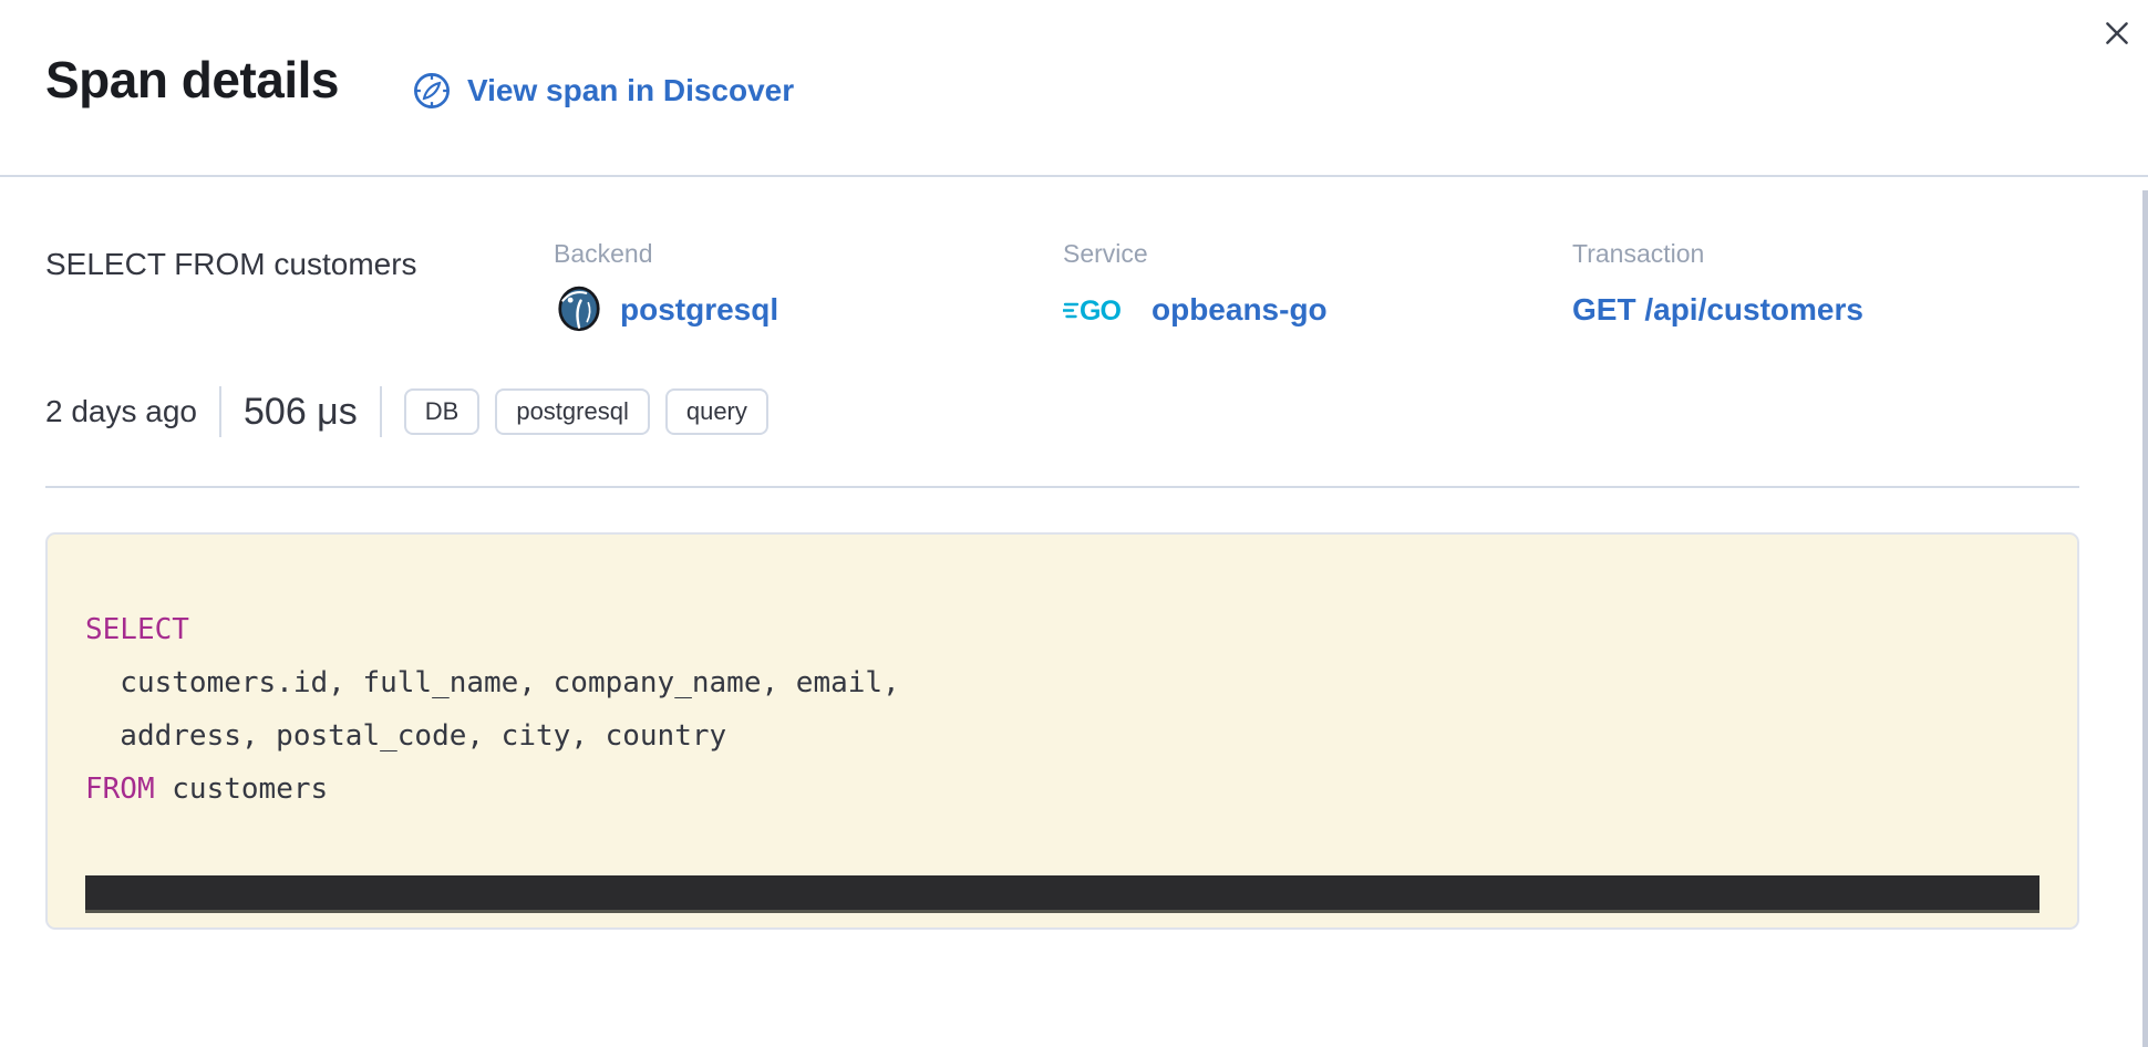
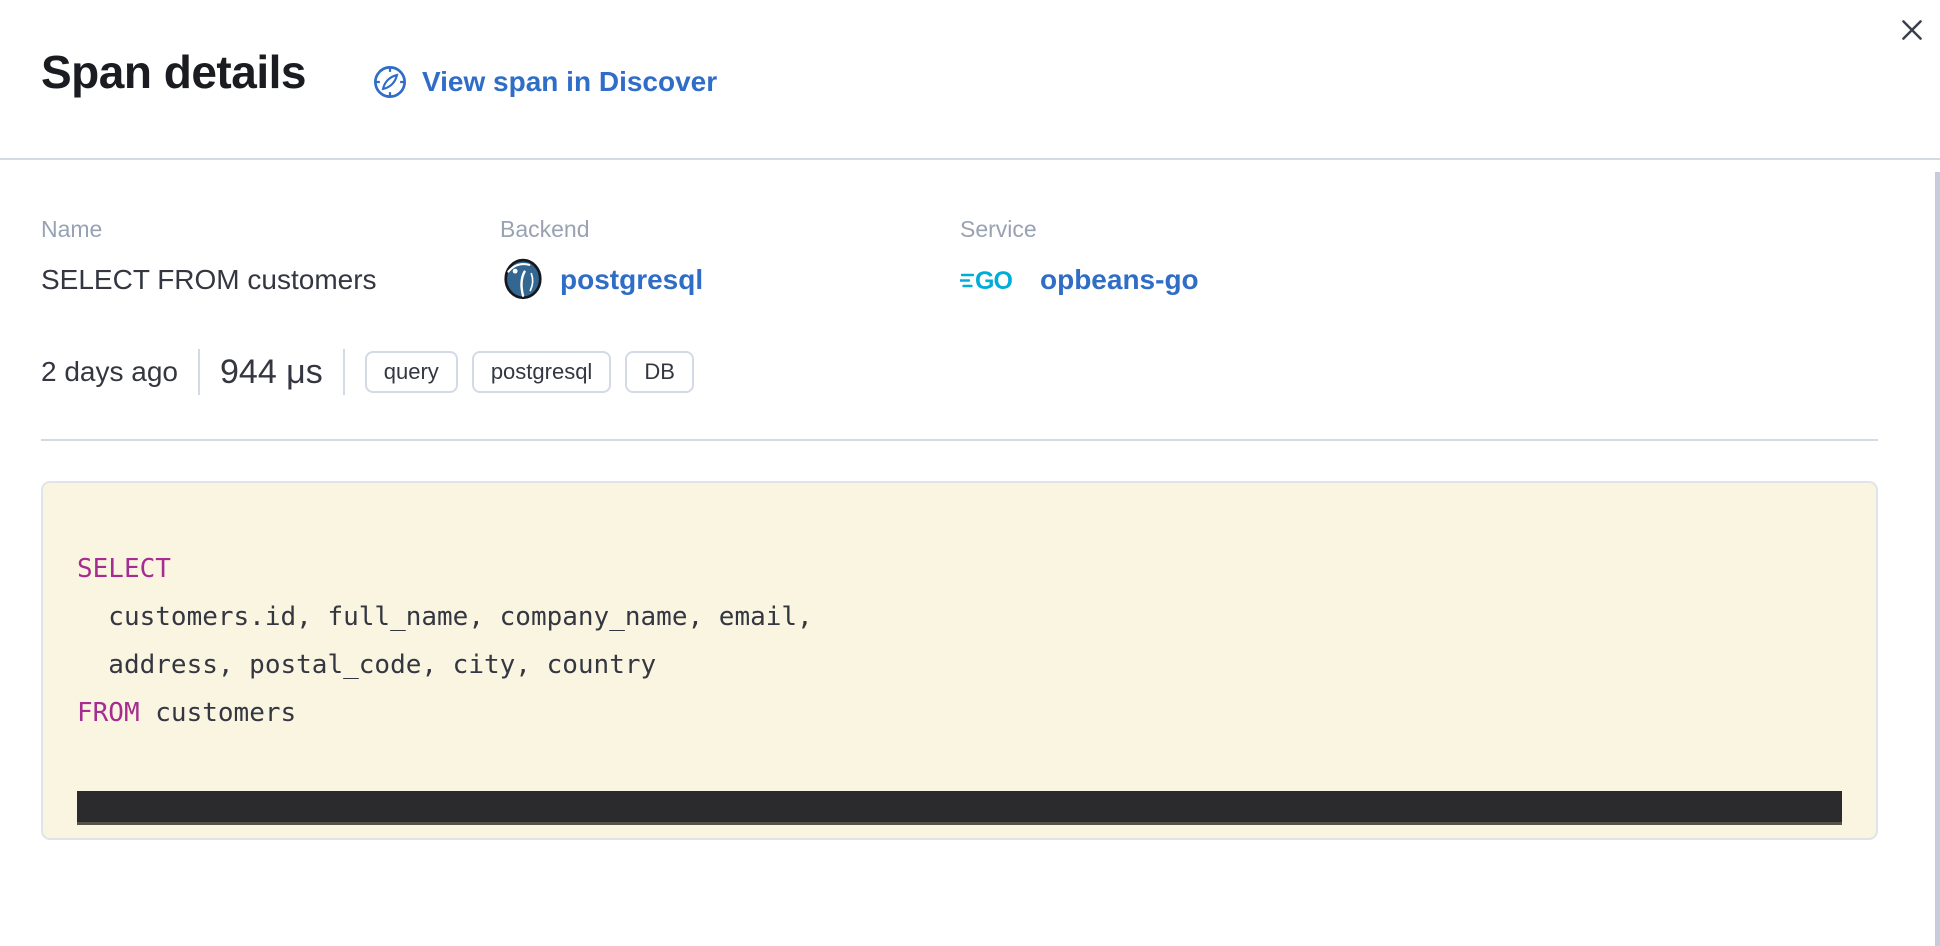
  Span details
  View span in Discover
+ Name
  SELECT FROM customers
  Backend
  postgresql
  Service
  GO
  opbeans-go
- Transaction
- GET /api/customers
  2 days ago
- 506 μs
+ 944 μs
- DB
+ query
  postgresql
- query
+ DB
  SELECT customers.id, full_name, company_name, email, address, postal_code, city, country FROM customers
